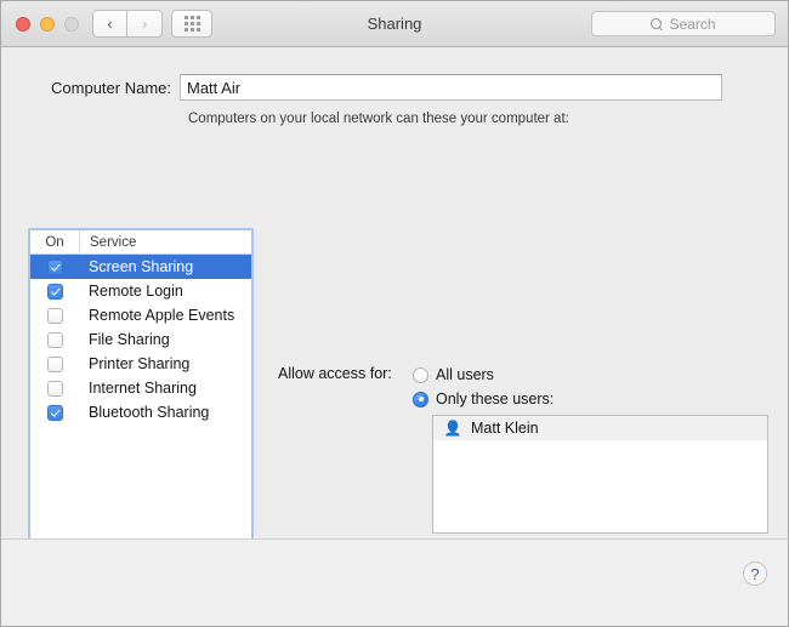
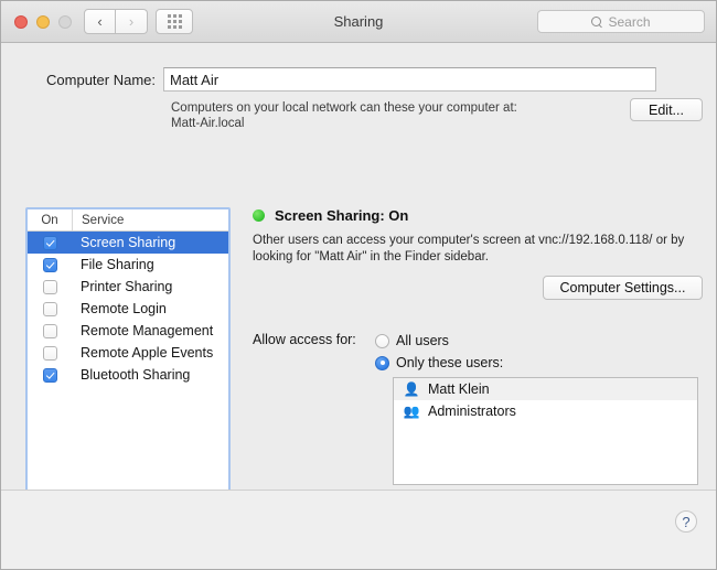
  ‹
  ›
  Sharing
  Search
  Computer Name:
  Matt Air
  Computers on your local network can these your computer at:
+ Matt-Air.local
+ Edit...
  On
  Service
  Screen Sharing
- Remote Login
+ File Sharing
- Remote Apple Events
+ Printer Sharing
- File Sharing
+ Remote Login
+ Remote Management
- Printer Sharing
+ Remote Apple Events
- Internet Sharing
  Bluetooth Sharing
+ Screen Sharing: On
+ Other users can access your computer's screen at vnc://192.168.0.118/ or by looking for "Matt Air" in the Finder sidebar.
+ Computer Settings...
  Allow access for:
  All users
  Only these users:
  👤
  Matt Klein
+ 👥
+ Administrators
  ?
